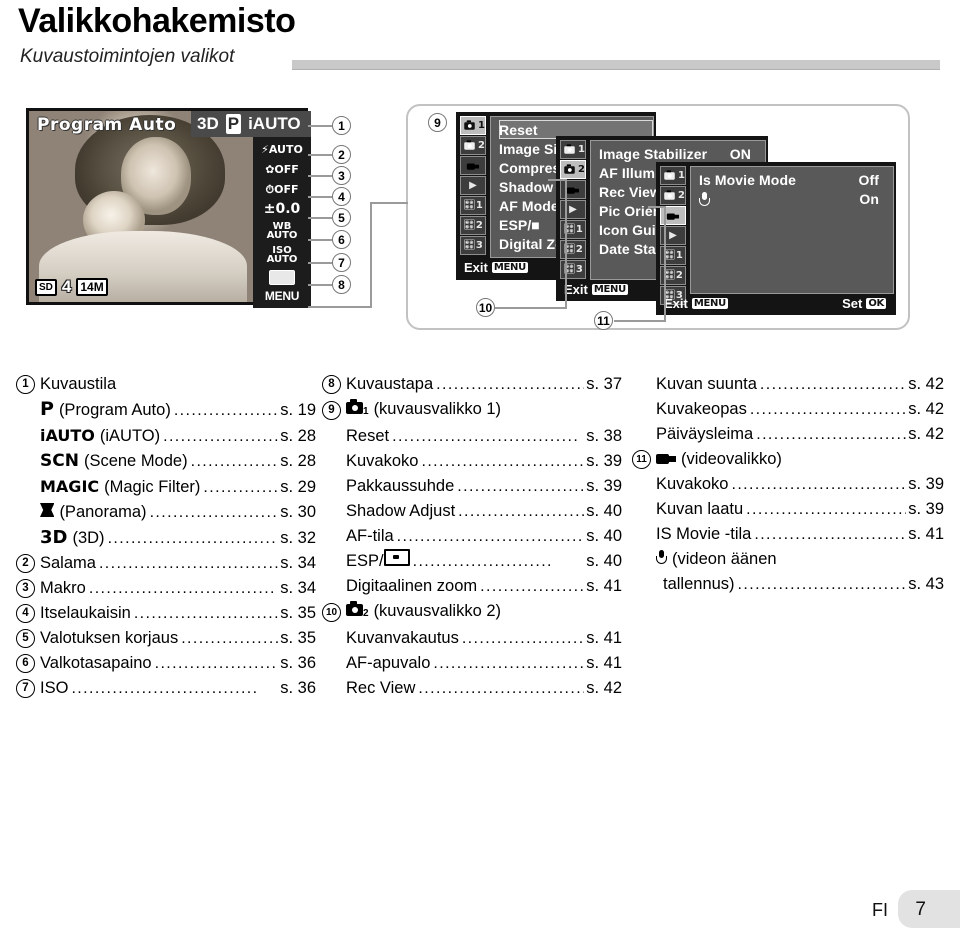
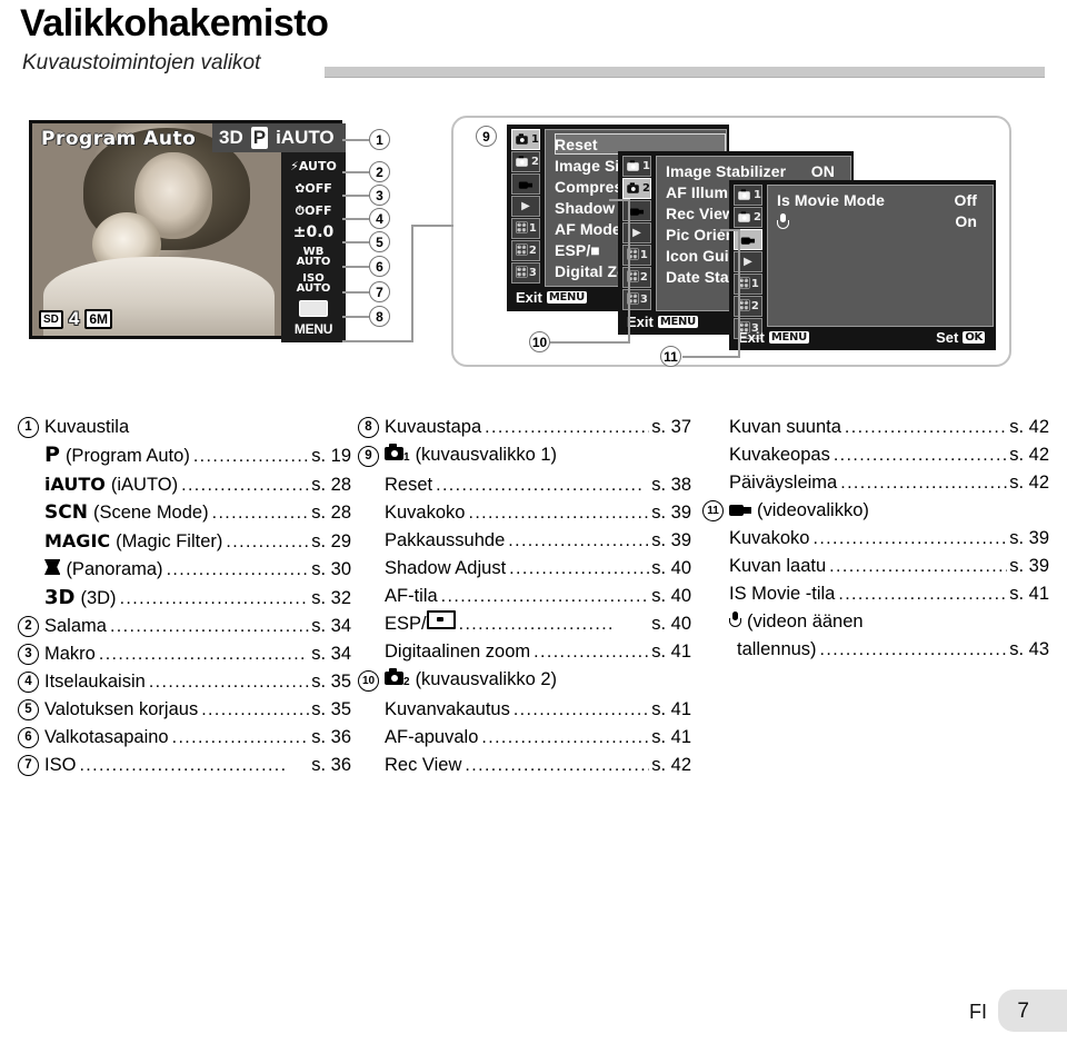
  Valikkohakemisto
  Kuvaustoimintojen valikot
  Program Auto
  3D
  P
  iAUTO
  ⚡
  AUTO
  ✿
  OFF
  ⏱
  OFF
  ±0.0
  WB
  AUTO
  ISO
  AUTO
  MENU
  SD
  4
- 14M
+ 6M
  1
  2
  3
  4
  5
  6
  7
  8
  9
  1
  2
  ▶
  🎛
  1
  🎛
  2
  🎛
  3
  Reset
  AF Mode
  ESP/■
  Digital Z
  Exit
  MENU
  10
  1
  2
  ▶
  🎛
  1
  🎛
  2
  🎛
  3
  Image Stabilizer
  ON
  Rec Vie
  Icon Gui
  Date Sta
  Exit
  MENU
  11
  1
  2
  ▶
  🎛
  1
  🎛
  2
  🎛
  3
  Is Movie Mode
  Off
  On
  Exit
  MENU
  Set
  OK
  1
  Kuvaustila
  P
  (Program Auto)
  s. 19
  iAUTO
  (iAUTO)
  s. 28
  SCN
  (Scene Mode)
  s. 28
  MAGIC
  (Magic Filter)
  s. 29
  (Panorama)
  s. 30
  3D
  (3D)
  .............................
  s. 32
  2
  Salama
  ...............................
  s. 34
  3
  Makro
  ................................
  s. 34
  4
  Itselaukaisin
  .........................
  s. 35
  5
  Valotuksen korjaus
  s. 35
  6
  Valkotasapaino
  s. 36
  7
  ISO
  ................................
  s. 36
  8
  Kuvaustapa
  .........................
  s. 37
  9
  1
  (kuvausvalikko 1)
  Reset
  ................................
  s. 38
  Kuvakoko
  ............................
  s. 39
  Pakkaussuhde
  s. 39
  Shadow Adjust
  s. 40
  AF-tila
  ................................
  s. 40
  ESP/
  ........................
  s. 40
  Digitaalinen zoom
  s. 41
  10
  2
  (kuvausvalikko 2)
  Kuvanvakautus
  s. 41
  AF-apuvalo
  ..........................
  s. 41
  Rec View
  ............................
  s. 42
  Kuvan suunta
  .........................
  s. 42
  Kuvakeopas
  ...........................
  s. 42
  Päiväysleima
  ..........................
  s. 42
  11
  (videovalikko)
  Kuvakoko
  ..............................
  s. 39
  Kuvan laatu
  ...........................
  s. 39
  IS Movie -tila
  ..........................
  s. 41
  (videon äänen
  tallennus)
  .............................
  s. 43
  FI
  7
